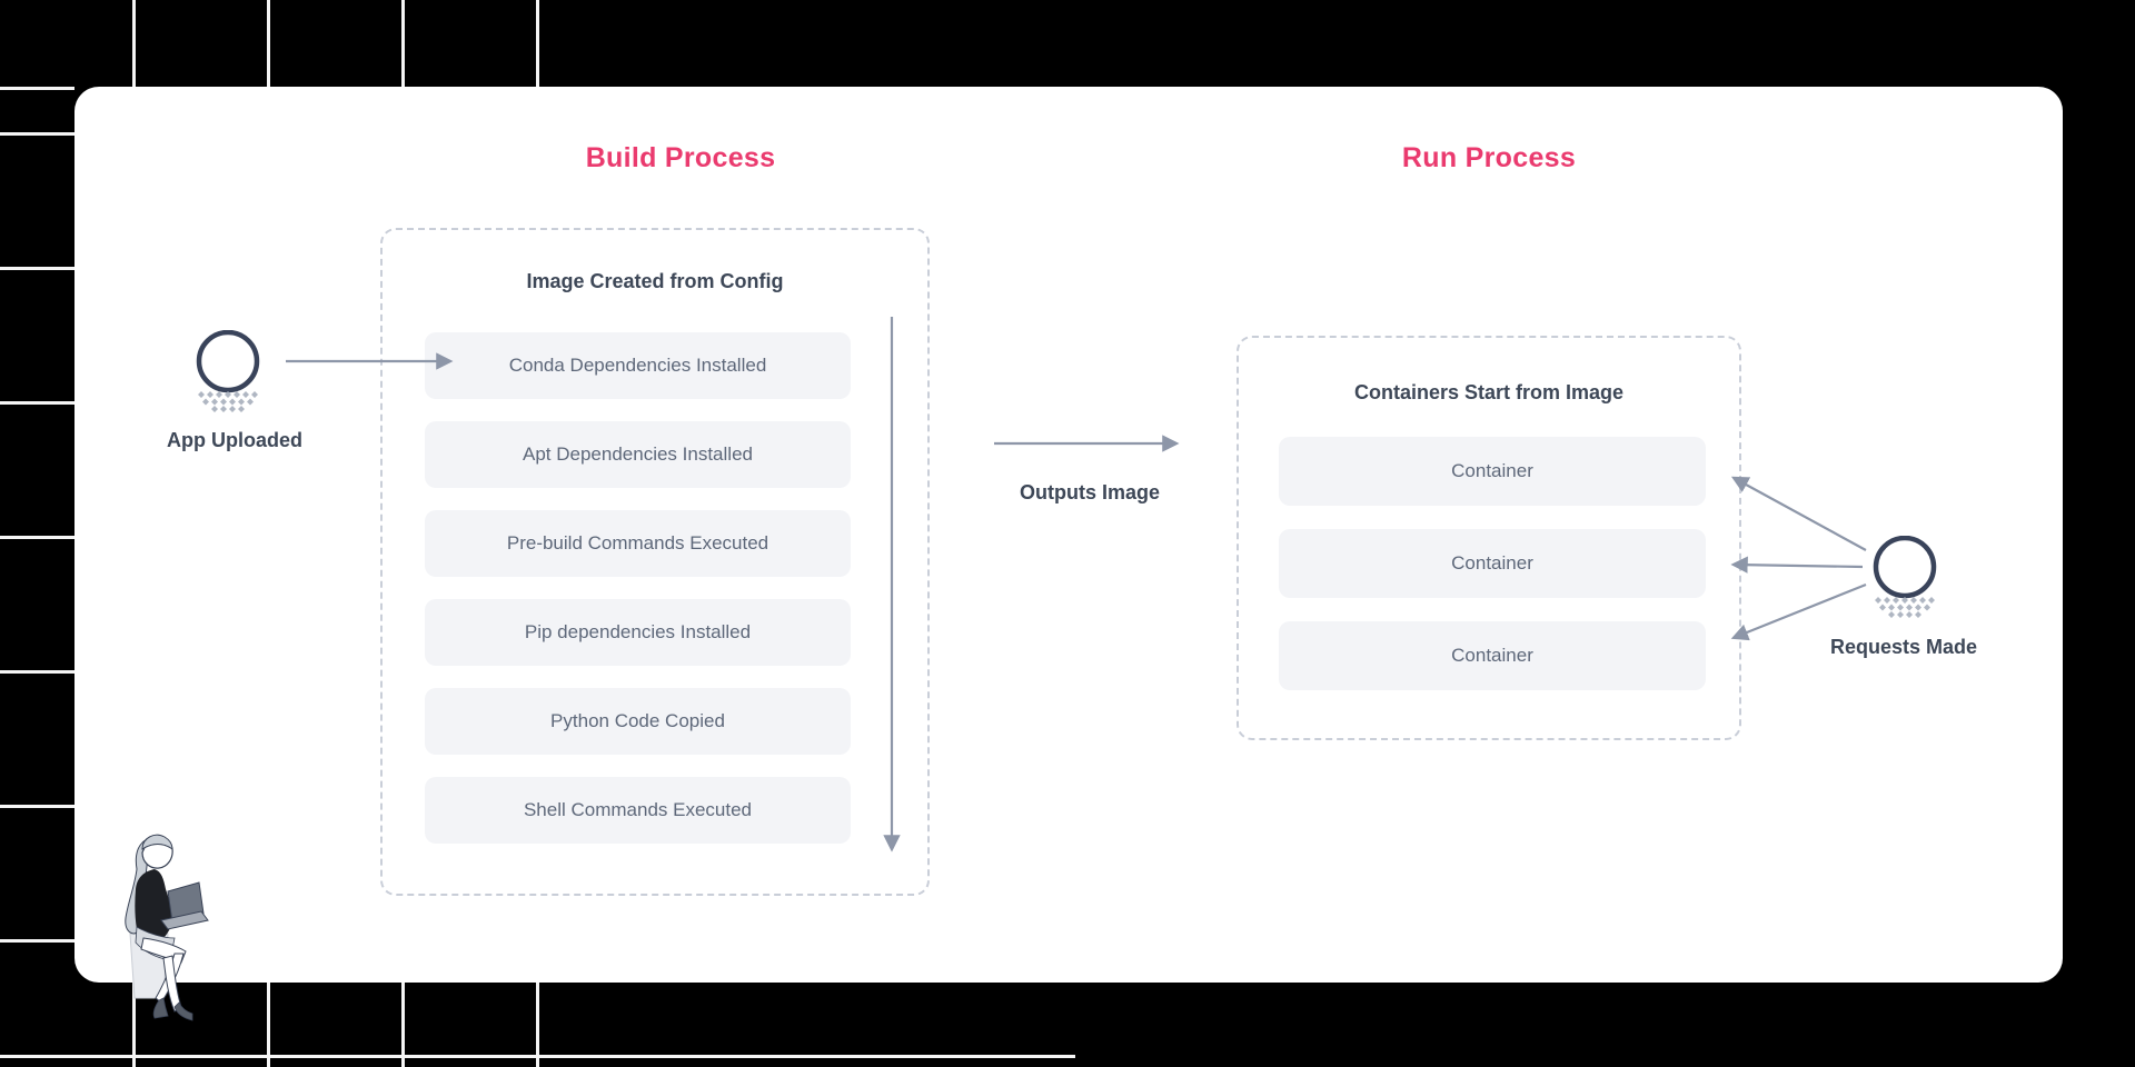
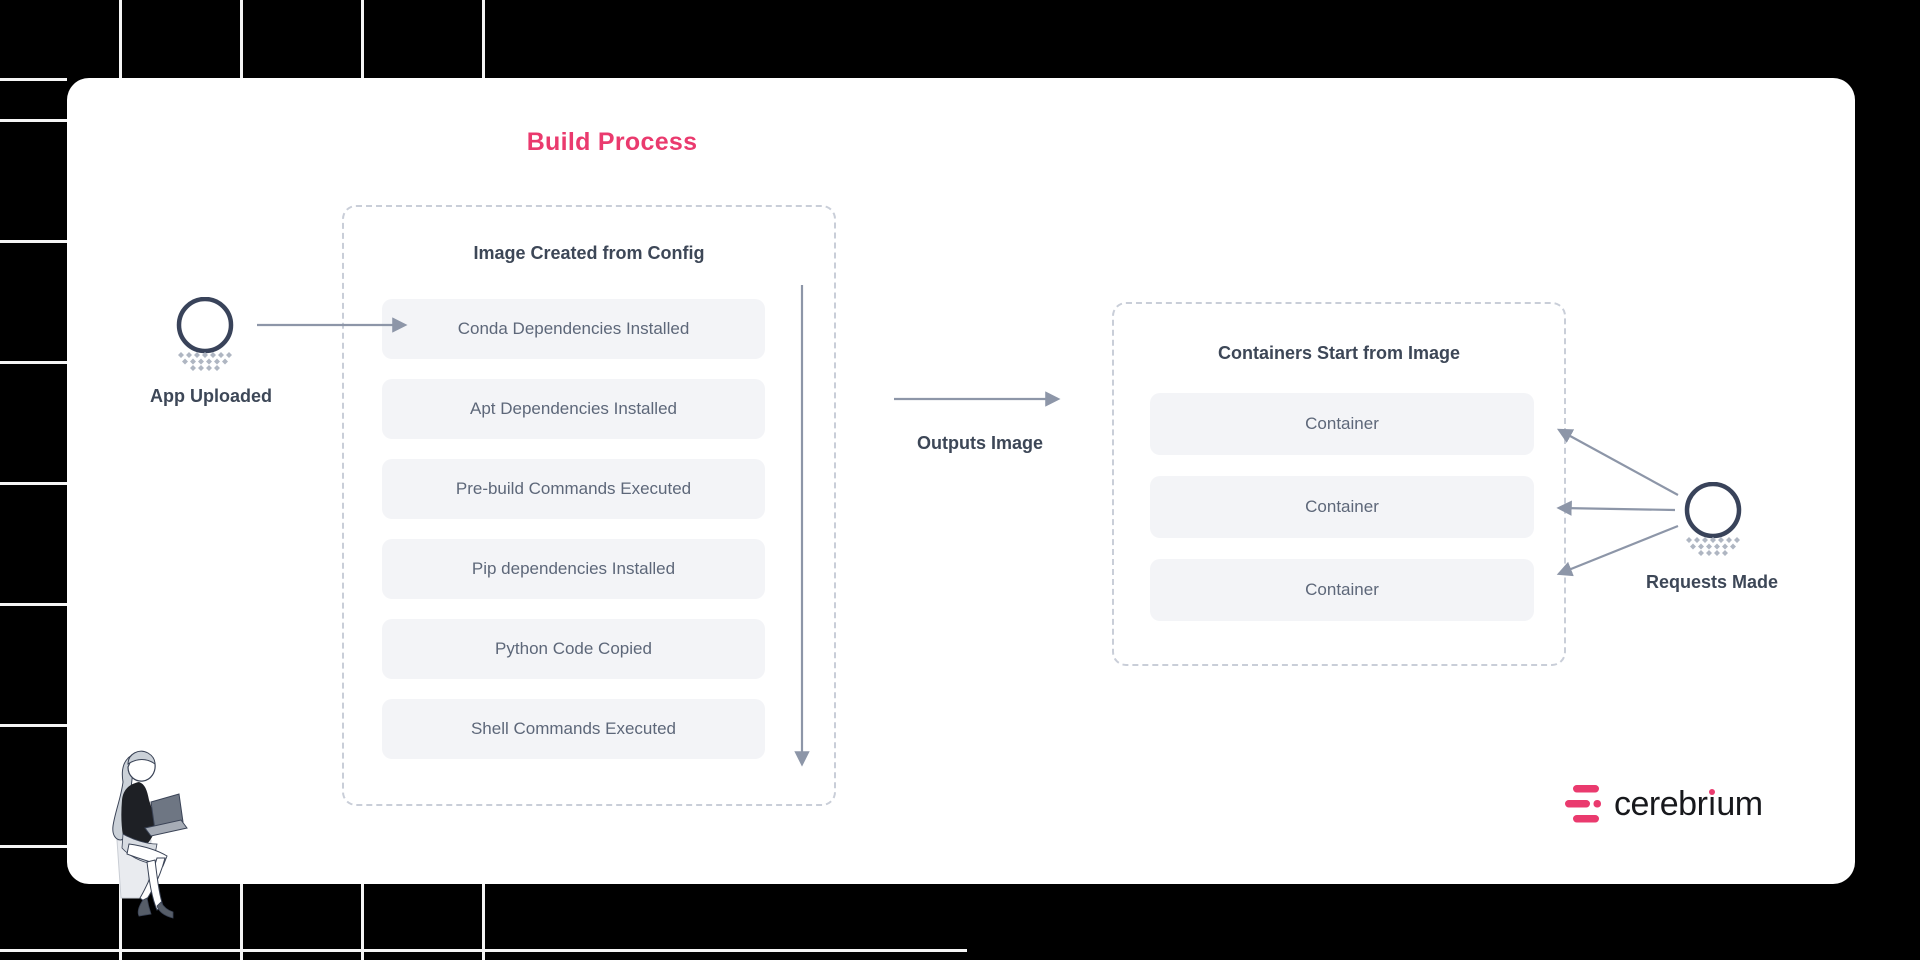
  Build Process
- Run Process
  Image Created from Config
  Conda Dependencies Installed
  Apt Dependencies Installed
  Pre-build Commands Executed
  Pip dependencies Installed
  Python Code Copied
  Shell Commands Executed
  Containers Start from Image
  Container
  Container
  Container
  App Uploaded
  Outputs Image
  Requests Made
+ cerebrıum
